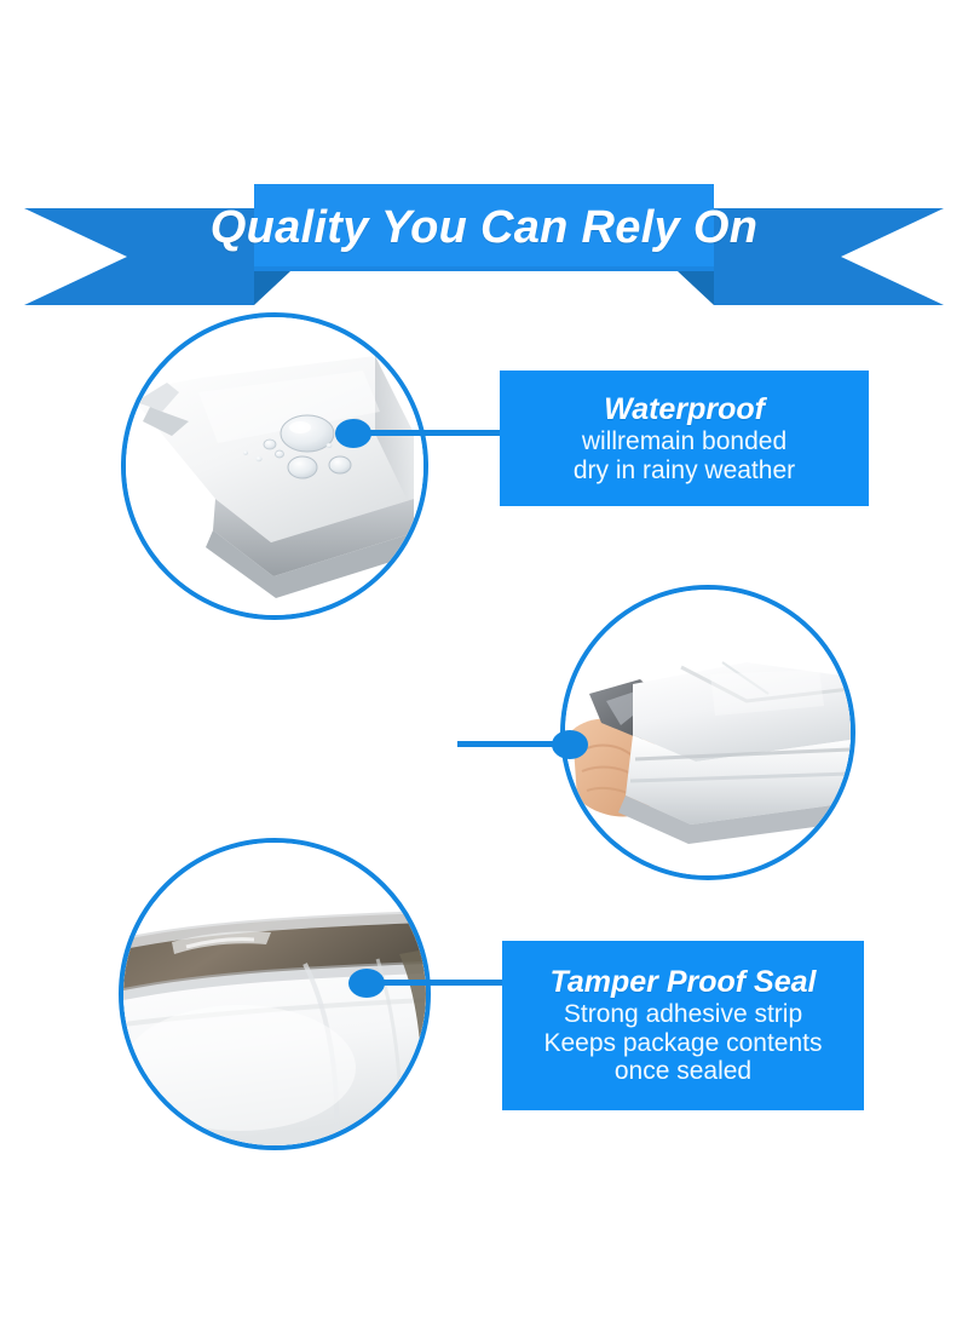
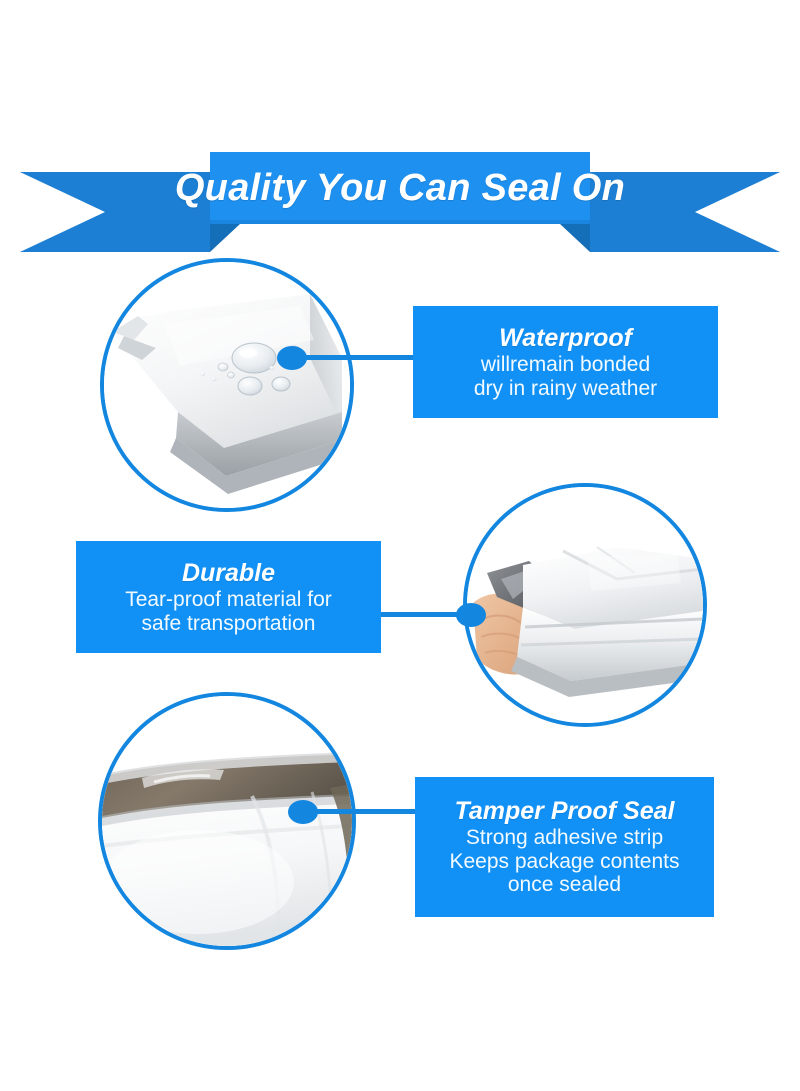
- Quality You Can Rely On
+ Quality You Can Seal On
  Waterproof
  willremain bonded
  dry in rainy weather
+ Durable
+ Tear-proof material for
+ safe transportation
  Tamper Proof Seal
  Strong adhesive strip
  Keeps package contents
  once sealed
